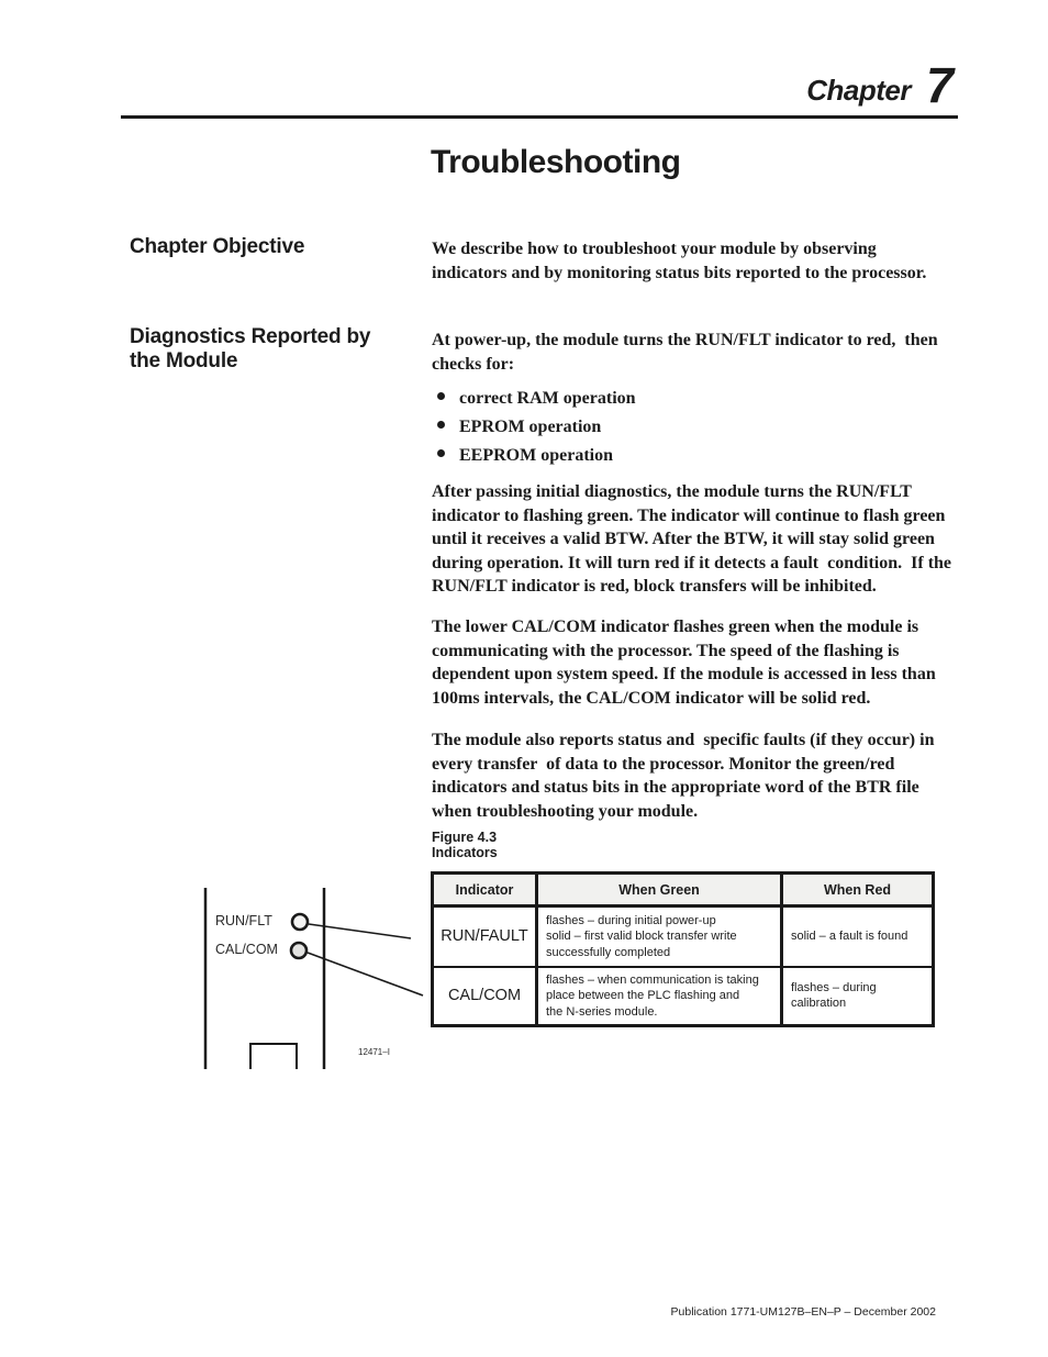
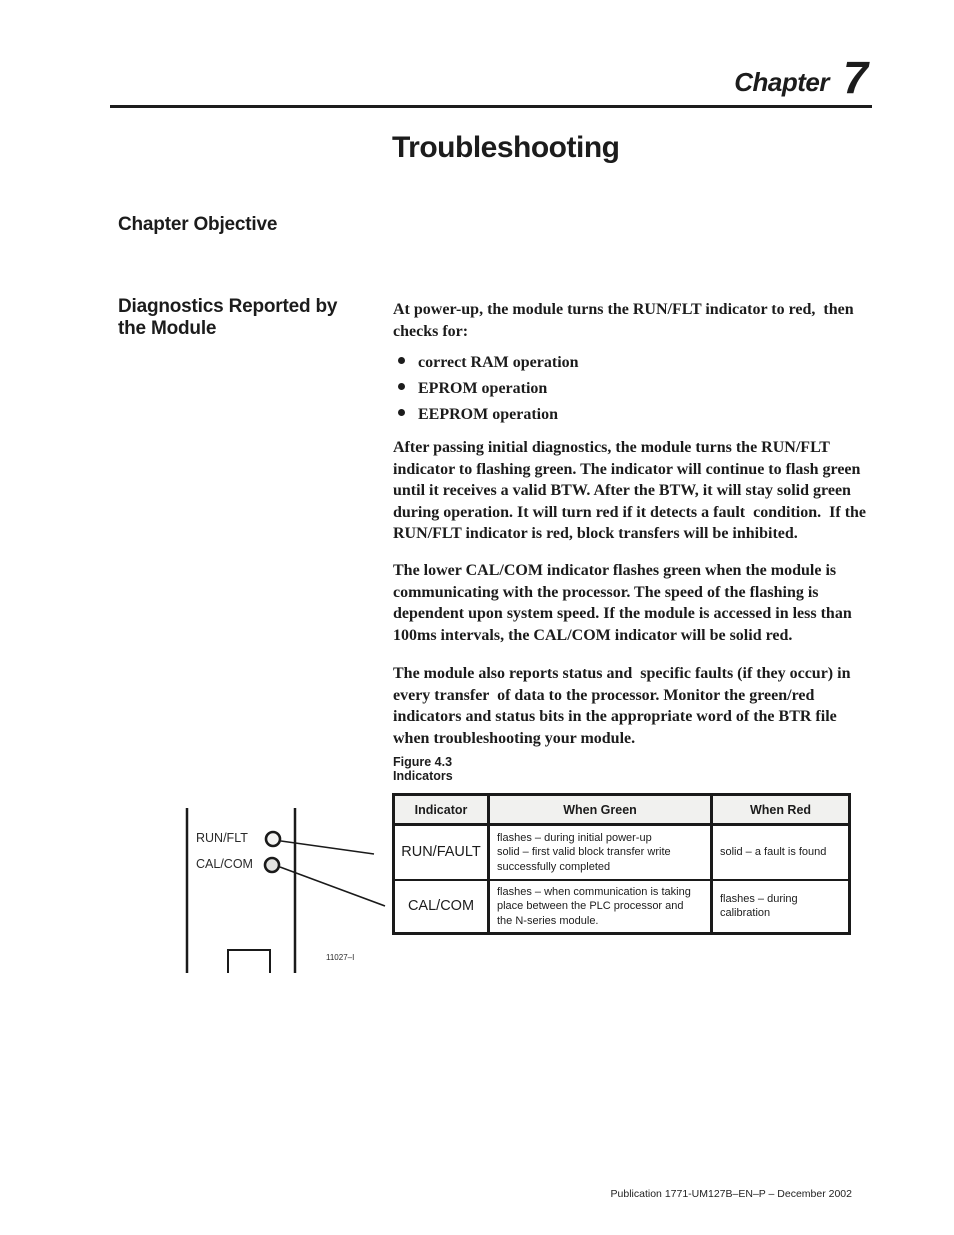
  Chapter
  7
  Troubleshooting
  Chapter Objective
- We describe how to troubleshoot your module by observing
- indicators and by monitoring status bits reported to the processor.
  Diagnostics Reported by
  the Module
  At power-up, the module turns the RUN/FLT indicator to red, then
  checks for:
  correct RAM operation
  EPROM operation
  EEPROM operation
  After passing initial diagnostics, the module turns the RUN/FLT
  indicator to flashing green. The indicator will continue to flash green
  until it receives a valid BTW. After the BTW, it will stay solid green
  during operation. It will turn red if it detects a fault condition. If the
  RUN/FLT indicator is red, block transfers will be inhibited.
  The lower CAL/COM indicator flashes green when the module is
  communicating with the processor. The speed of the flashing is
  dependent upon system speed. If the module is accessed in less than
  100ms intervals, the CAL/COM indicator will be solid red.
  The module also reports status and specific faults (if they occur) in
  every transfer of data to the processor. Monitor the green/red
  indicators and status bits in the appropriate word of the BTR file
  when troubleshooting your module.
  Figure 4.3
  Indicators
  RUN/FLT
  CAL/COM
- 12471–I
+ 11027–I
  Indicator	When Green	When Red
  RUN/FAULT	flashes – during initial power-up solid – first valid block transfer write successfully completed	solid – a fault is found
- CAL/COM	flashes – when communication is taking place between the PLC flashing and the N-series module.	flashes – during calibration
+ CAL/COM	flashes – when communication is taking place between the PLC processor and the N-series module.	flashes – during calibration
  Publication 1771-UM127B–EN–P – December 2002
